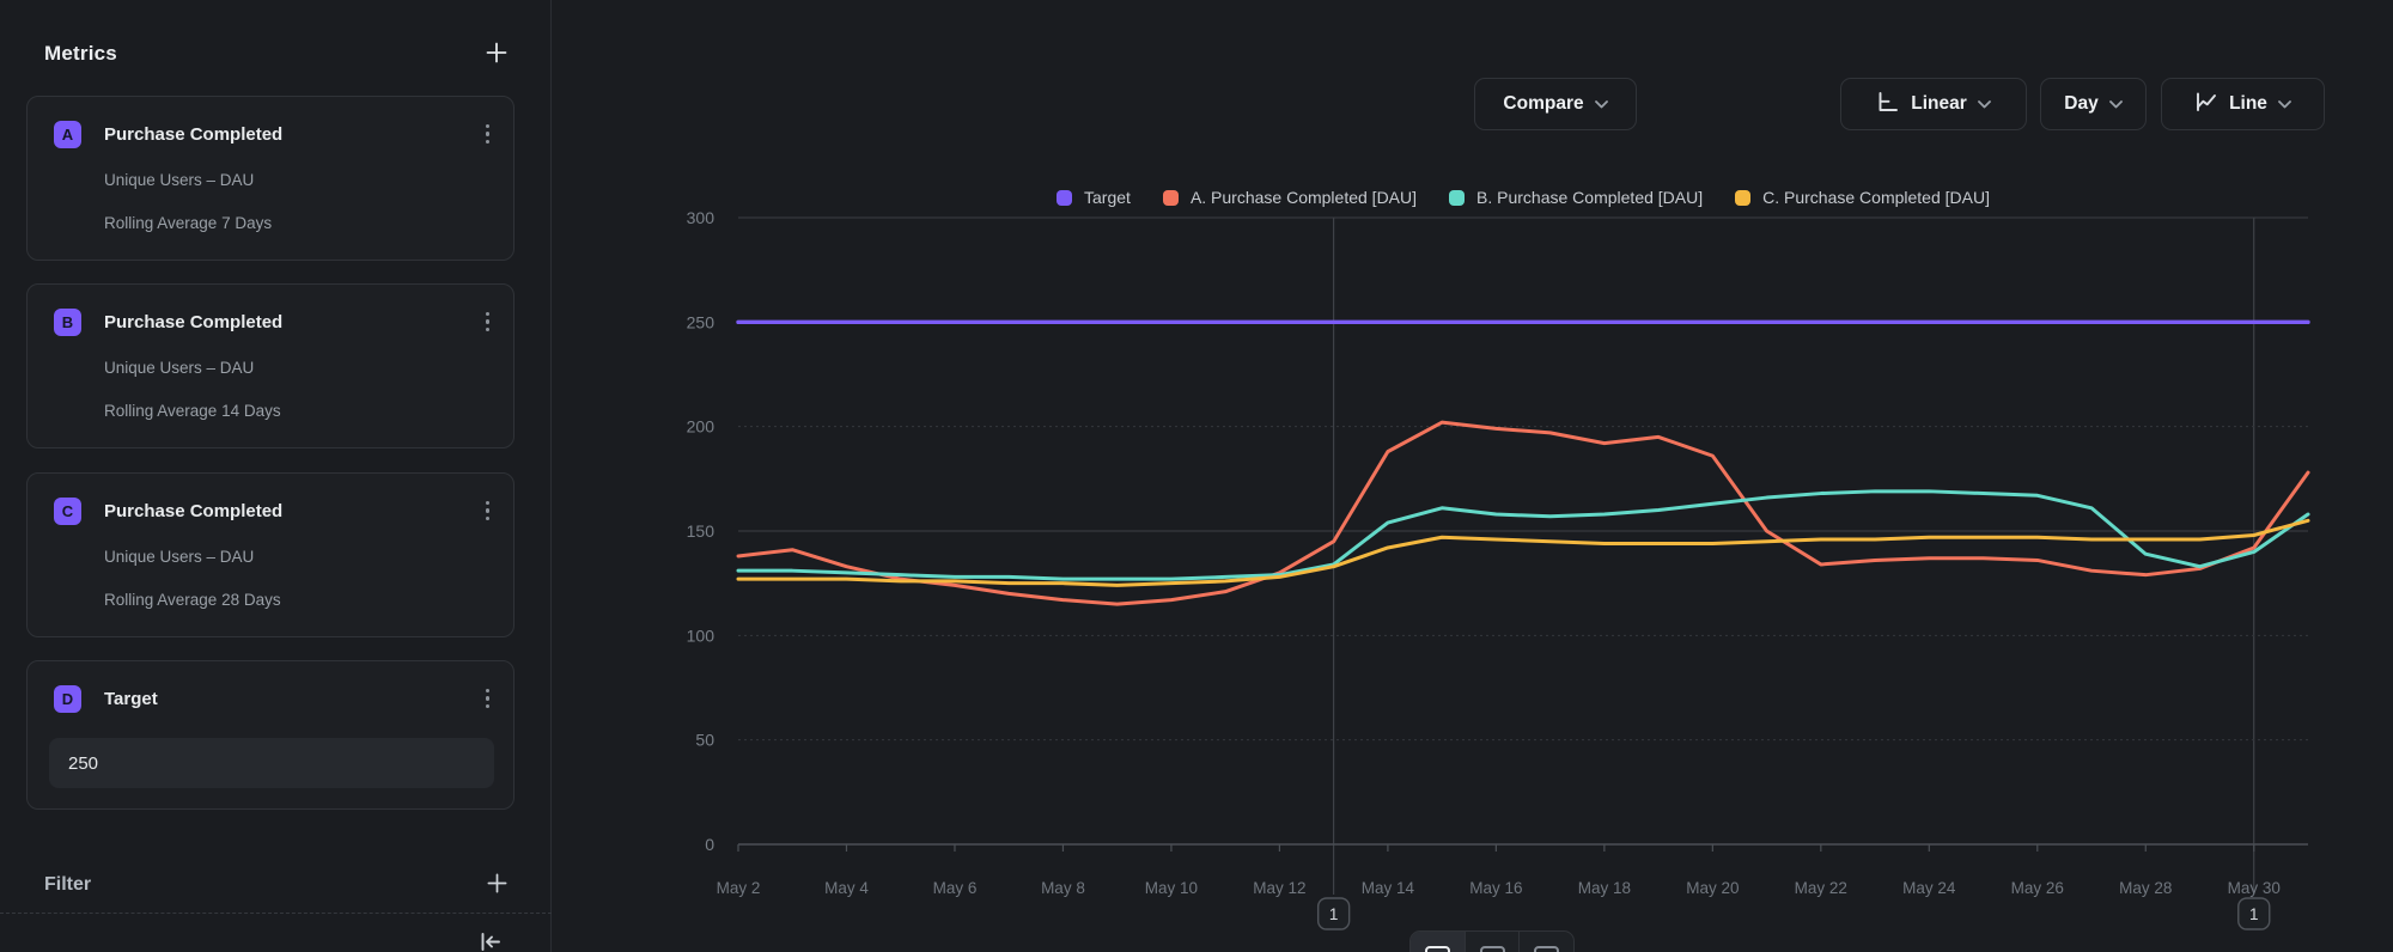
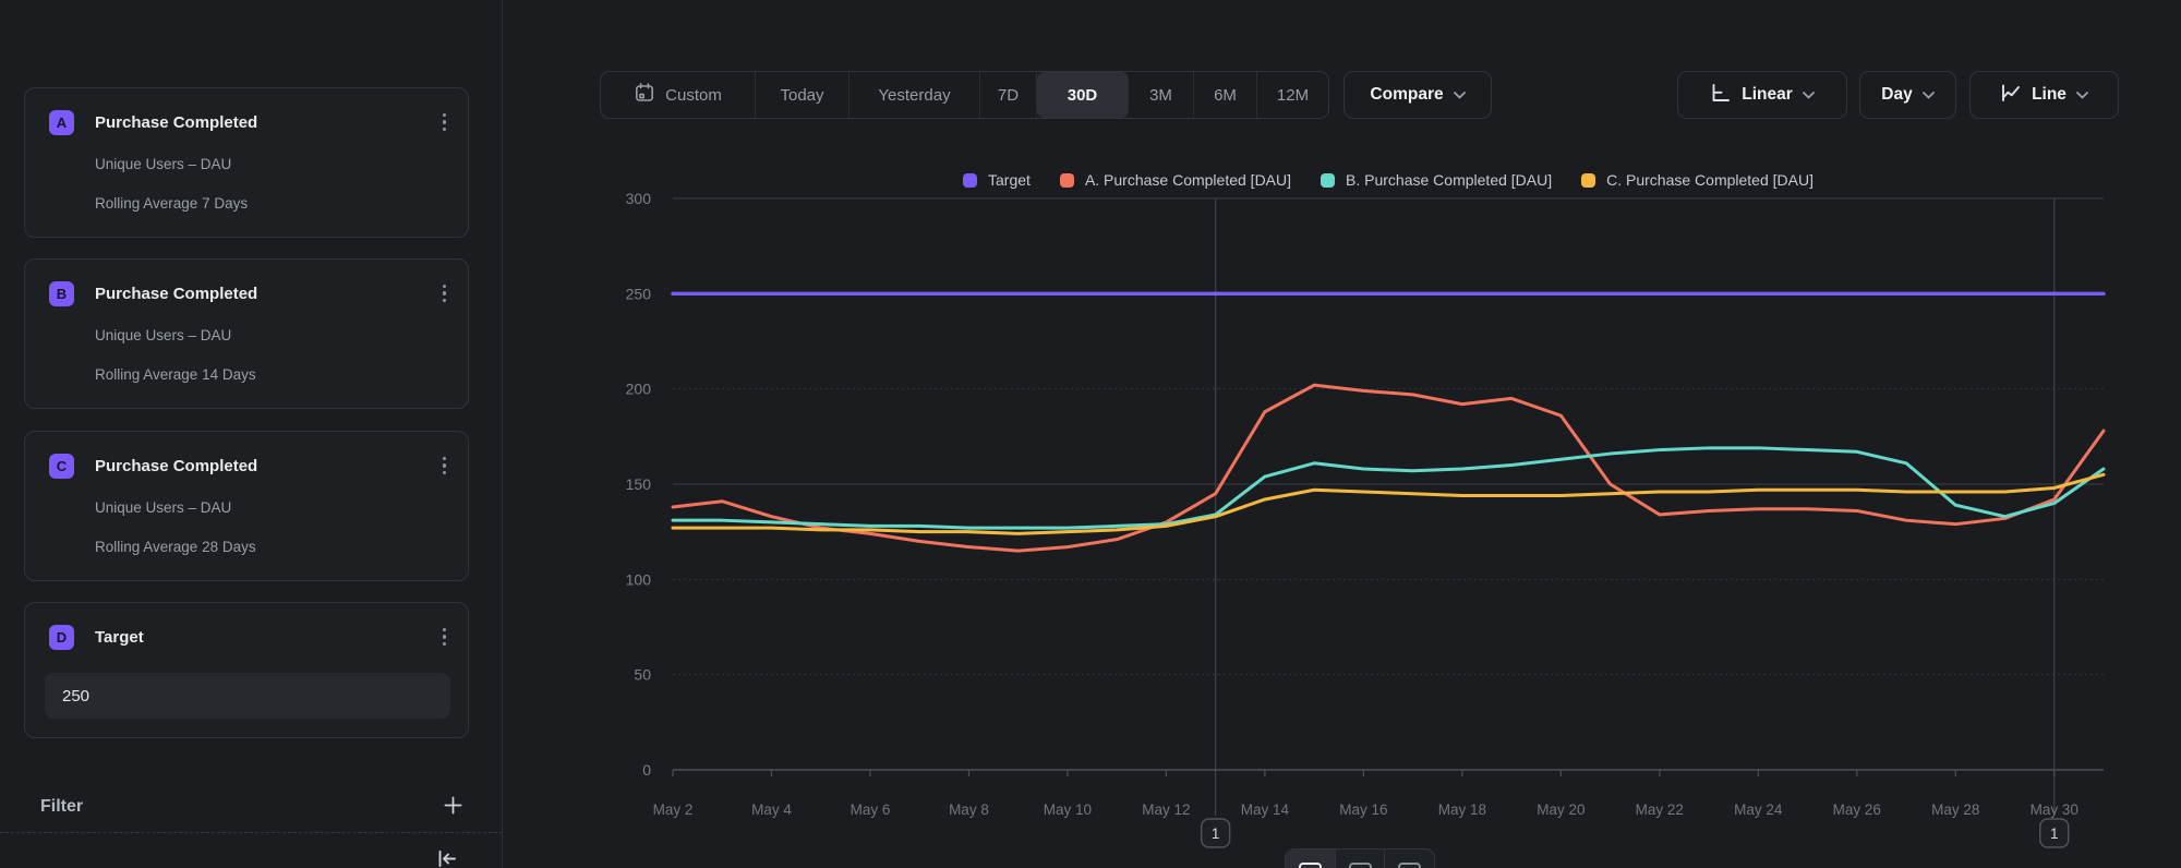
- Metrics
  A
  Purchase Completed
  Unique Users – DAU
  Rolling Average 7 Days
  B
  Purchase Completed
  Unique Users – DAU
  Rolling Average 14 Days
  C
  Purchase Completed
  Unique Users – DAU
  Rolling Average 28 Days
  D
  Target
  250
  Filter
+ Custom
+ Today
+ Yesterday
+ 7D
+ 30D
+ 3M
+ 6M
+ 12M
  Compare
  Linear
  Day
  Line
  Target
  A. Purchase Completed [DAU]
  B. Purchase Completed [DAU]
  C. Purchase Completed [DAU]
  0
  50
  100
  150
  200
  250
  300
  May 2
  May 4
  May 6
  May 8
  May 10
  May 12
  May 14
  May 16
  May 18
  May 20
  May 22
  May 24
  May 26
  May 28
  May 30
  1
  1
